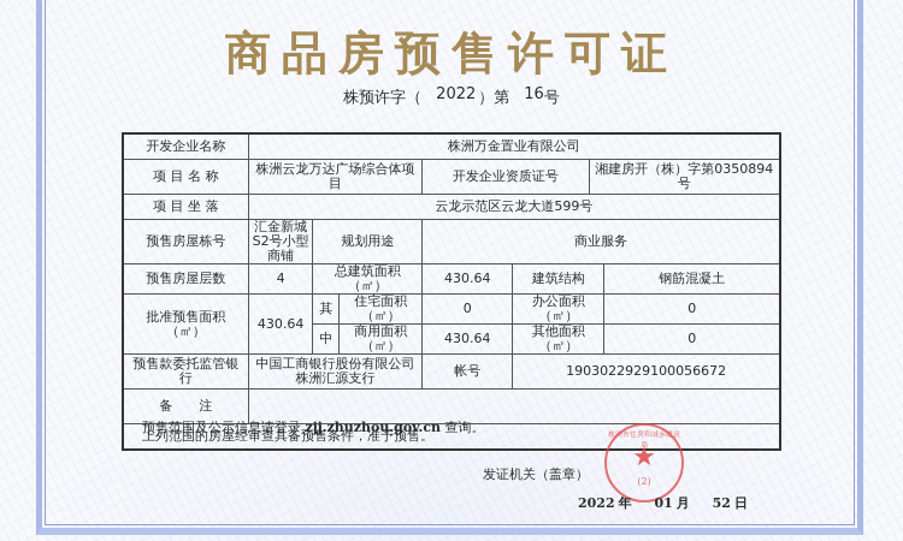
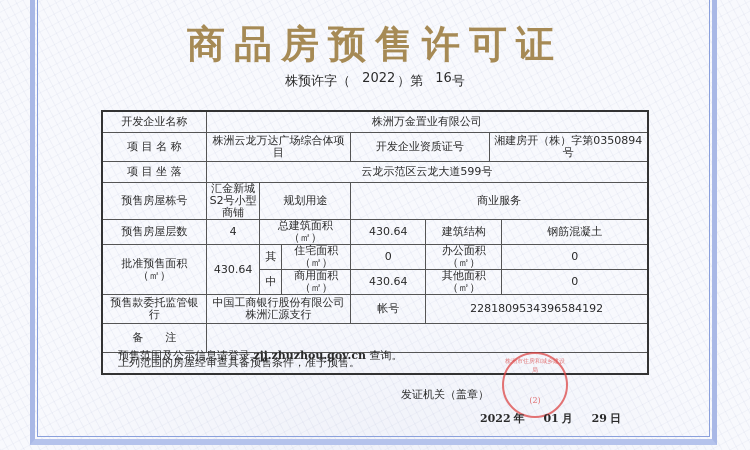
  商品房预售许可证
  株预许字（ 2022 ）第 16号
  开发企业名称	株洲万金置业有限公司
  项 目 名 称	株洲云龙万达广场综合体项目	开发企业资质证号	湘建房开（株）字第0350894号
  项 目 坐 落	云龙示范区云龙大道599号
  预售房屋栋号	汇金新城S2号小型商铺	规划用途	商业服务
  预售房屋层数	4	总建筑面积（㎡）	430.64	建筑结构	钢筋混凝土
  批准预售面积（㎡）	430.64	其	住宅面积（㎡）	0	办公面积（㎡）	0
  中	商用面积（㎡）	430.64	其他面积（㎡）	0
- 预售款委托监管银行	中国工商银行股份有限公司株洲汇源支行	帐号	1903022929100056672
+ 预售款委托监管银行	中国工商银行股份有限公司株洲汇源支行	帐号	2281809534396584192
  备 注
  上列范围的房屋经审查具备预售条件，准予预售。
  预售范围及公示信息请登录 zjj.zhuzhou.gov.cn 查询。
- ★
  (2)
  发证机关（盖章）
- 2022 年 01 月 52 日
+ 2022 年 01 月 29 日
